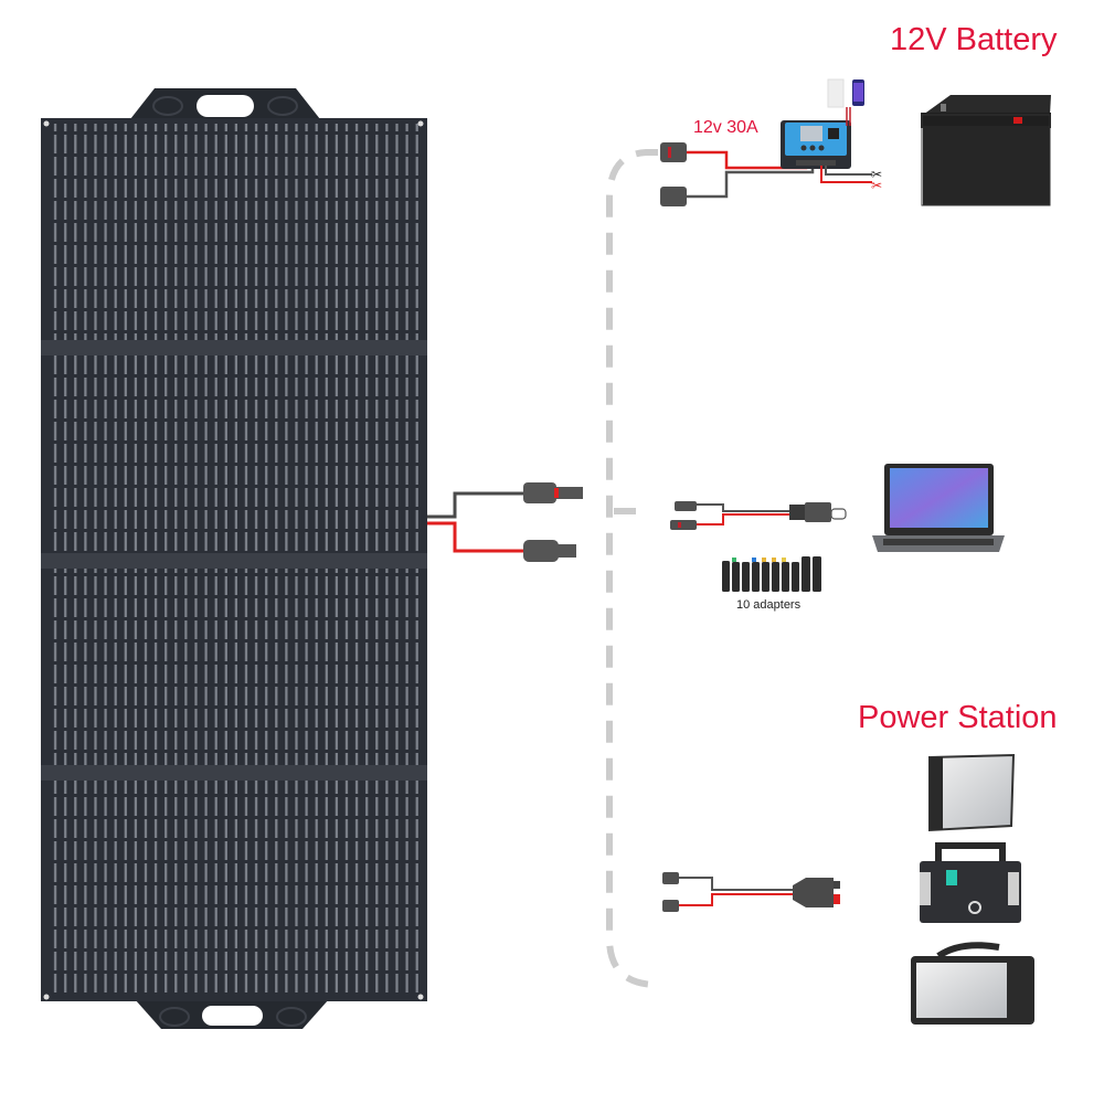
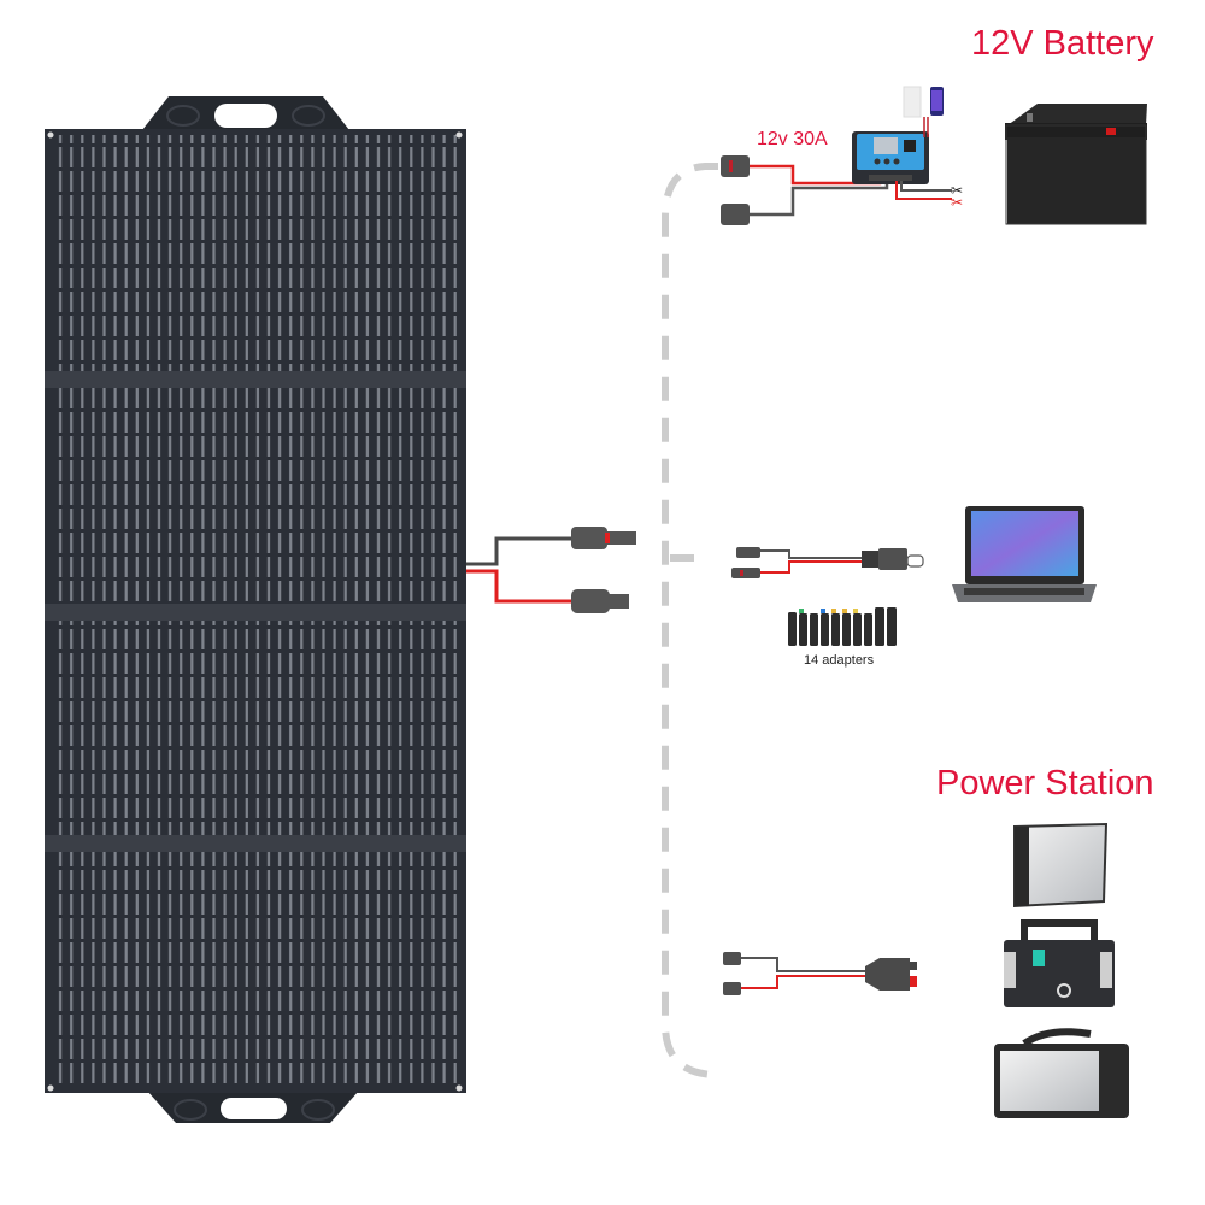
  ✂
  ✂
  12V Battery
  12v 30A
- 10 adapters
+ 14 adapters
  Power Station
